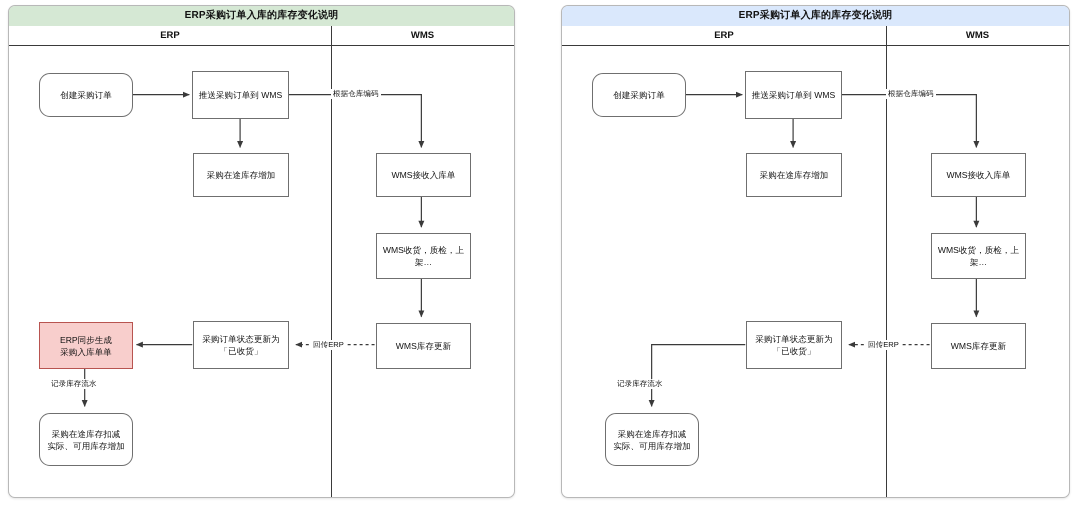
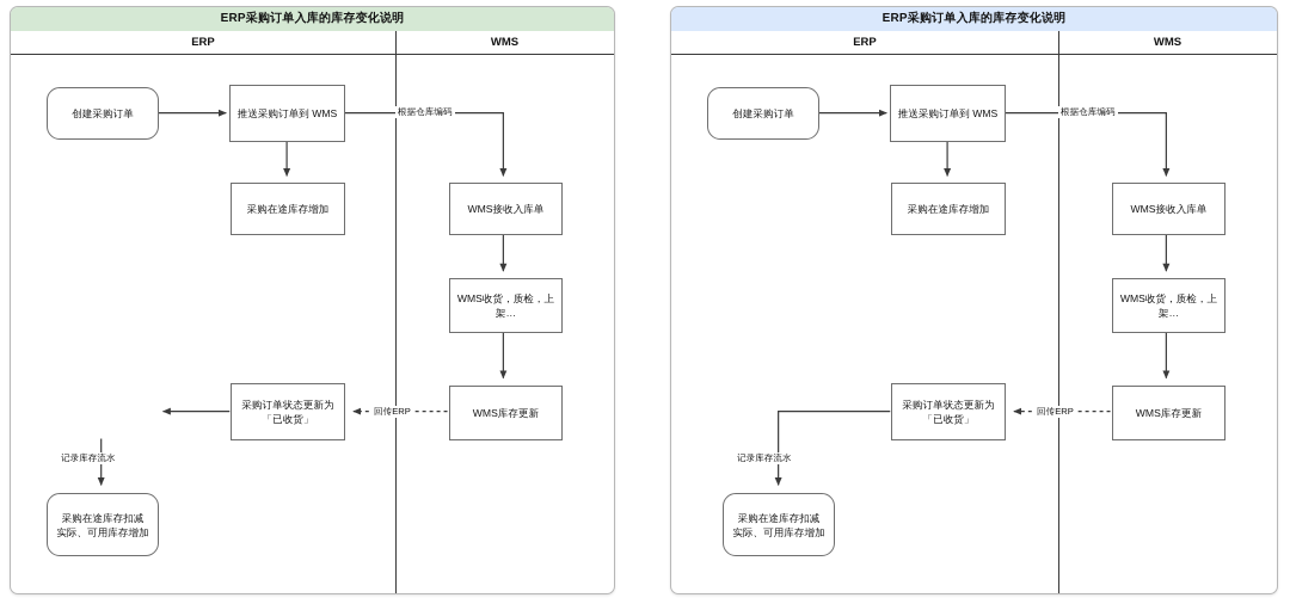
  ERP采购订单入库的库存变化说明
  ERP
  WMS
  创建采购订单
  推送采购订单到 WMS
  采购在途库存增加
  WMS接收入库单
  WMS收货，质检，上架…
  WMS库存更新
  采购订单状态更新为
  「已收货」
- ERP同步生成
- 采购入库单单
  采购在途库存扣减
  实际、可用库存增加
  根据仓库编码
  回传ERP
  记录库存流水
  ERP采购订单入库的库存变化说明
  ERP
  WMS
  创建采购订单
  推送采购订单到 WMS
  采购在途库存增加
  WMS接收入库单
  WMS收货，质检，上架…
  WMS库存更新
  采购订单状态更新为
  「已收货」
  采购在途库存扣减
  实际、可用库存增加
  根据仓库编码
  回传ERP
  记录库存流水
